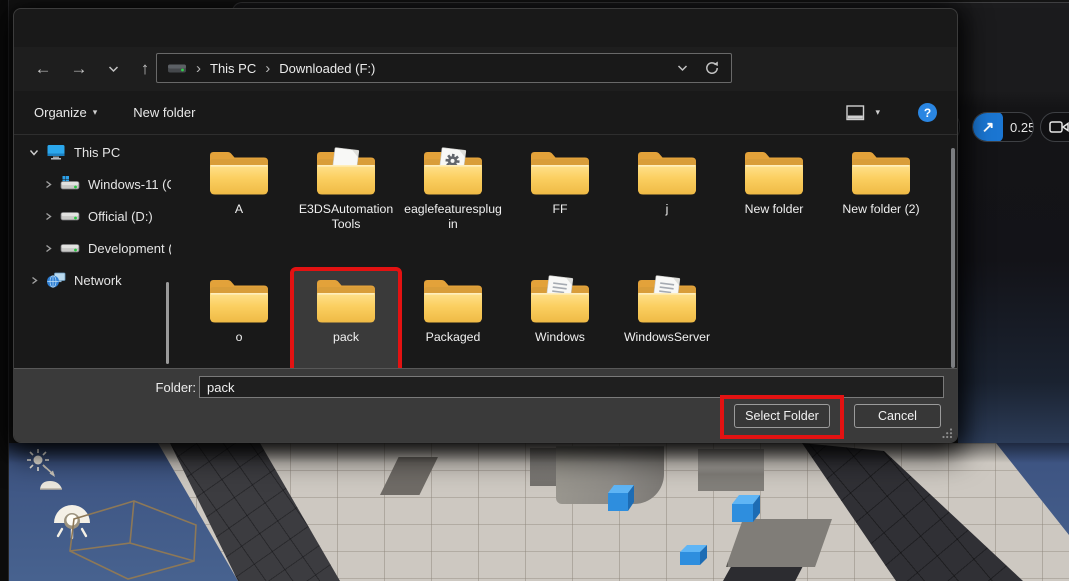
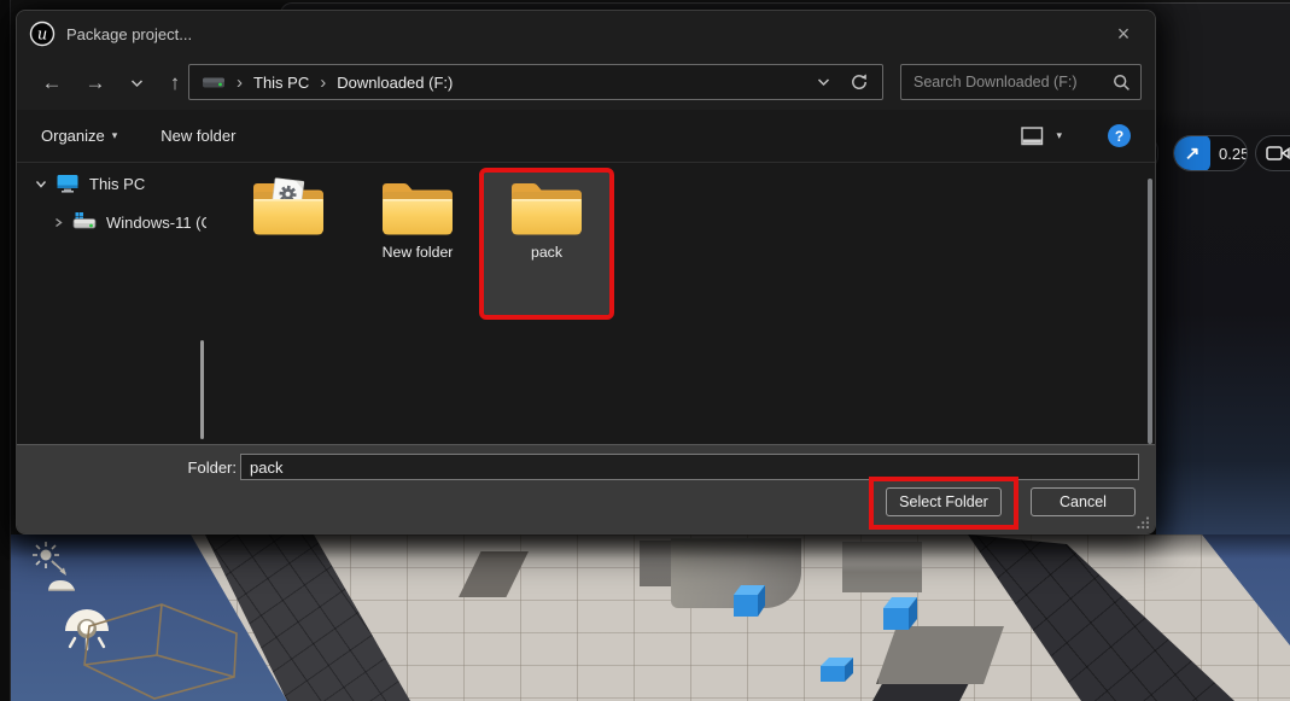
  ↗
  0.25
+ u
+ Package project...
+ ×
  ←
  →
  ↑
  ›
  This PC
  ›
  Downloaded (F:)
+ Search Downloaded (F:)
  Organize
  ▾
  New folder
  ▾
  ?
  This PC
  Windows-11 (
- Official (D:)
- Development (
- Network
- A
- E3DSAutomation Tools
- eaglefeaturesplugin
- FF
- j
  New folder
- New folder (2)
- o
  pack
- Packaged
- Windows
- WindowsServer
  Folder:
  pack
  Select Folder
  Cancel
